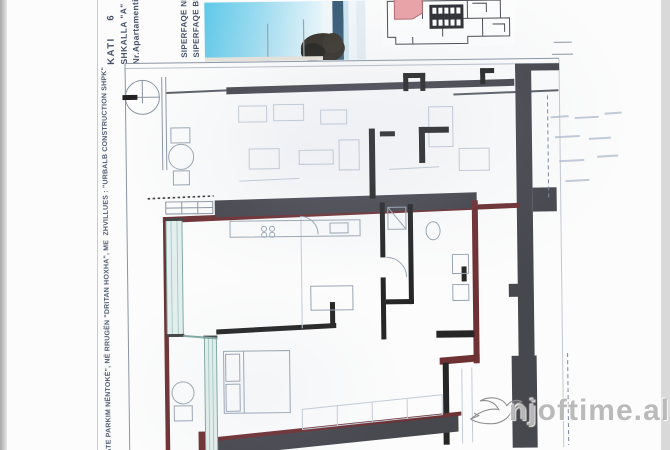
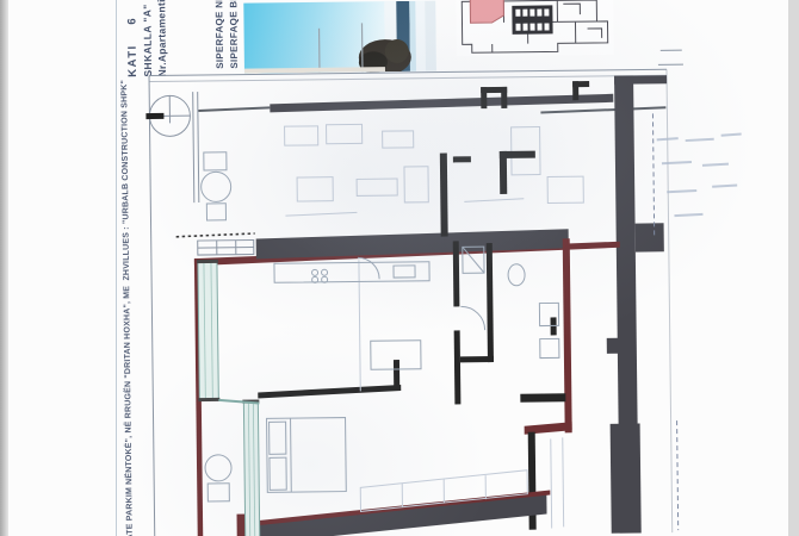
- njoftime.al
